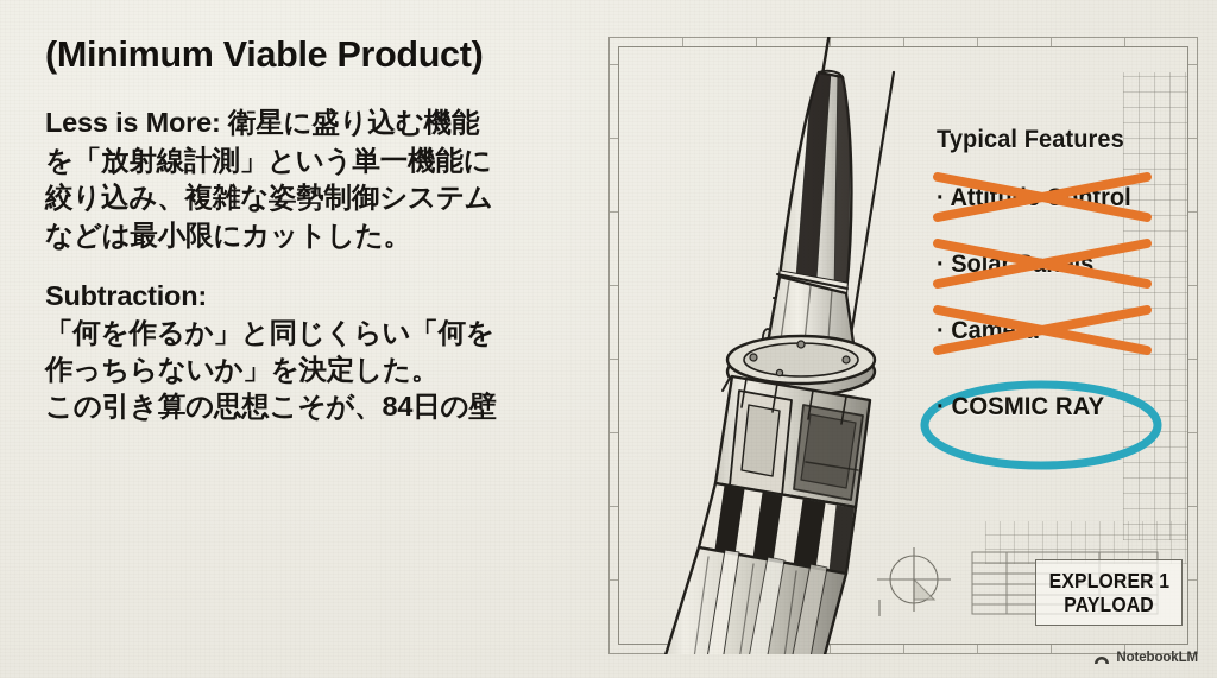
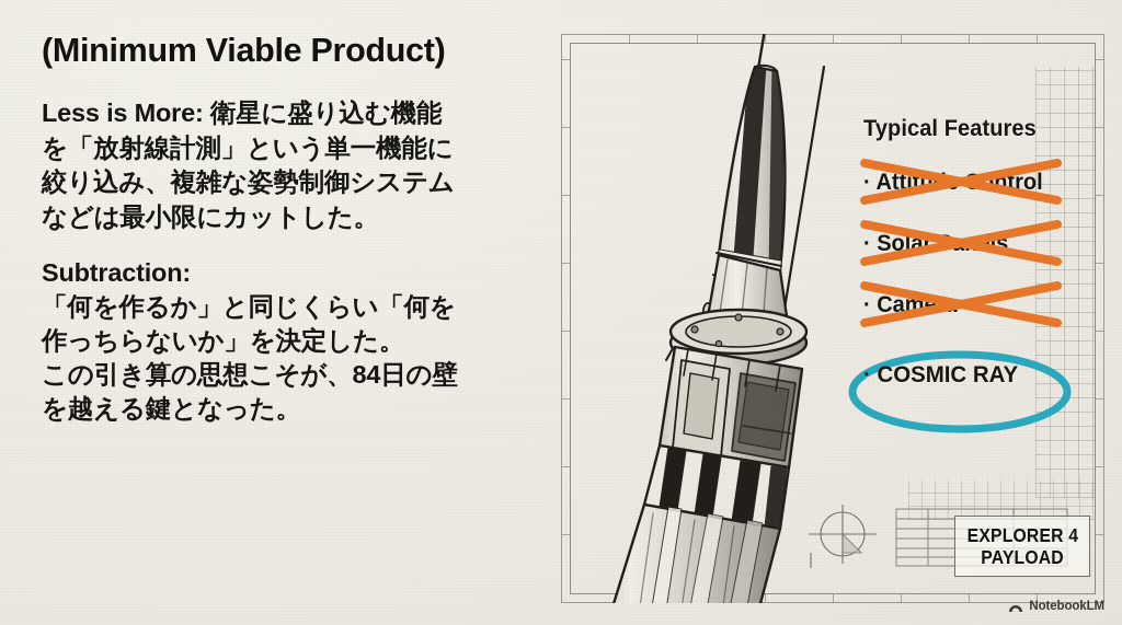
  (Minimum Viable Product)
  Less is More: 衛星に盛り込む機能
  を「放射線計測」という単一機能に
  絞り込み、複雑な姿勢制御システム
  などは最小限にカットした。
  Subtraction:
  「何を作るか」と同じくらい「何を
  作っちらないか」を決定した。
  この引き算の思想こそが、84日の壁
+ を越える鍵となった。
- EXPLORER 1
+ EXPLORER 4
  PAYLOAD
  Typical Features
  · Attituontrol
  · Came
  · COSMIC RAY
  NotebookLM
